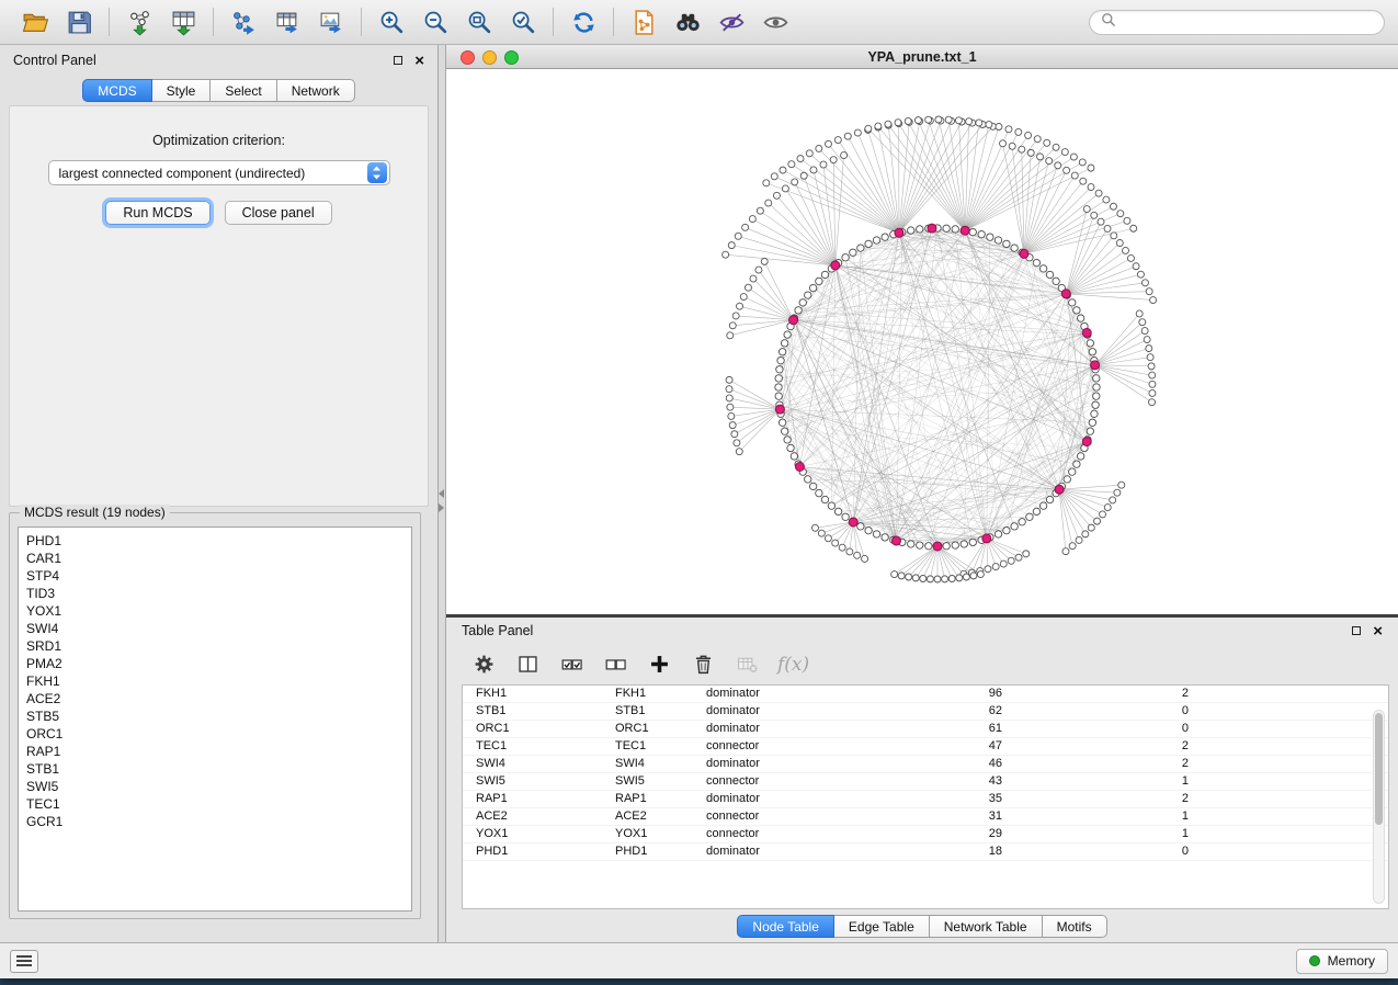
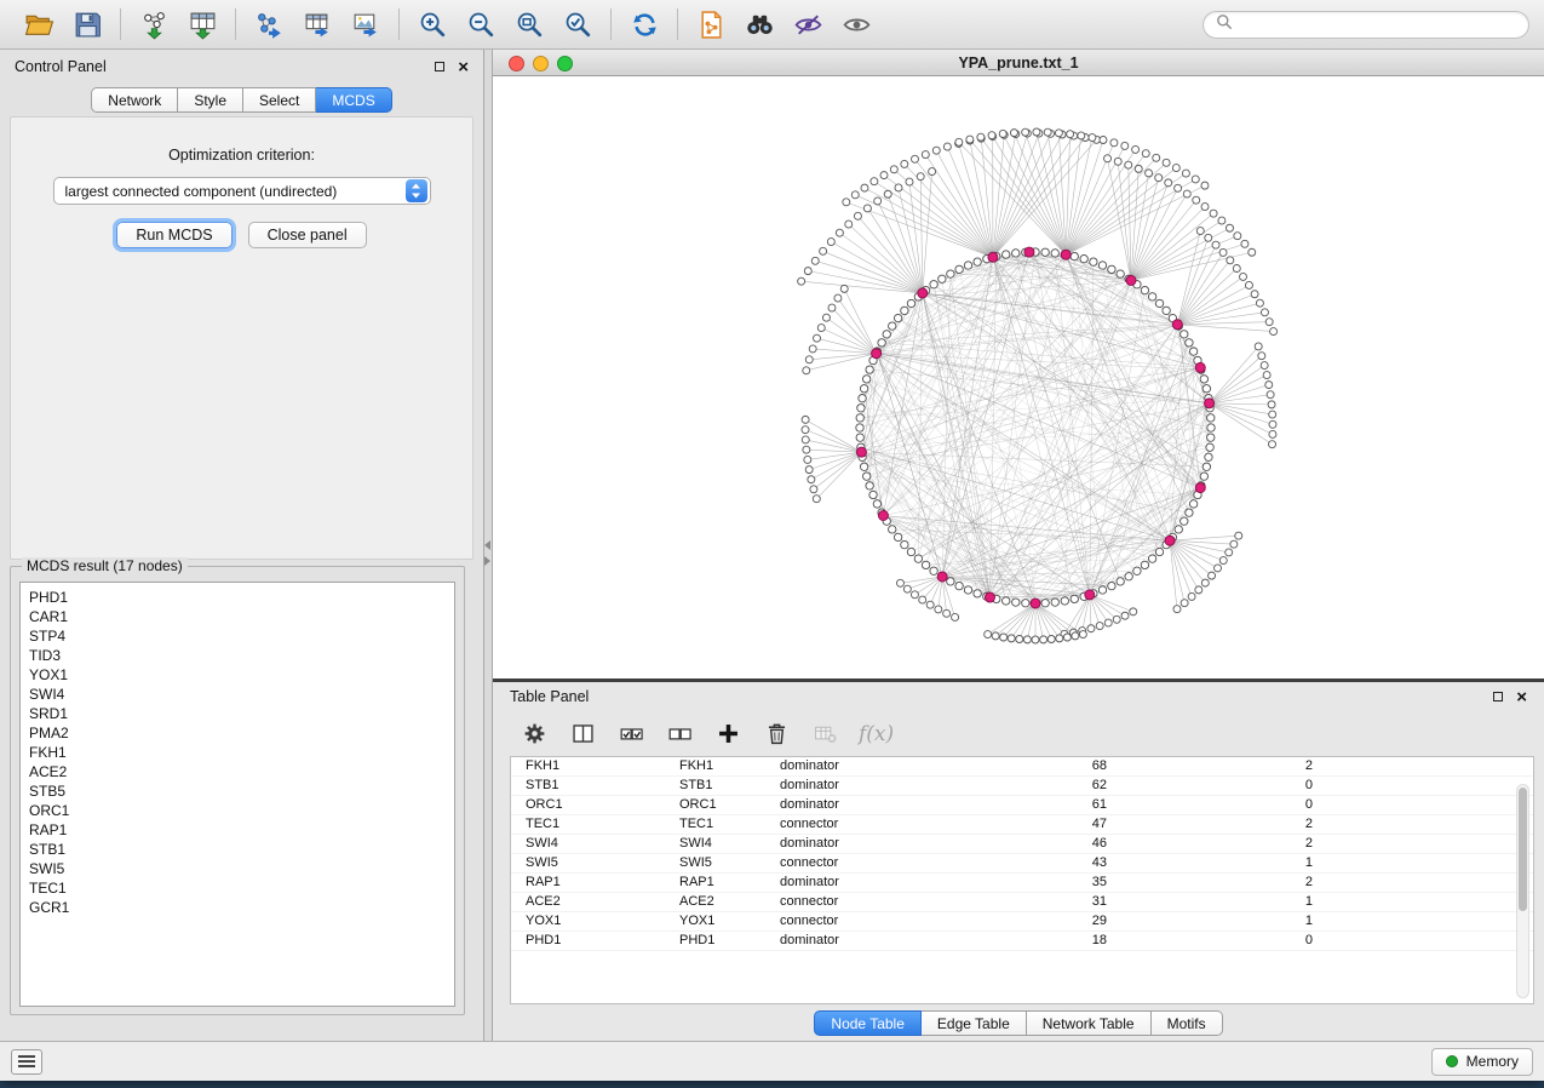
  Control Panel
  ×
- MCDS
+ Network
  Style
  Select
- Network
+ MCDS
  Optimization criterion:
  largest connected component (undirected)
  Run MCDS
  Close panel
- MCDS result (19 nodes)
+ MCDS result (17 nodes)
  PHD1
  CAR1
  STP4
  TID3
  YOX1
  SWI4
  SRD1
  PMA2
  FKH1
  ACE2
  STB5
  ORC1
  RAP1
  STB1
  SWI5
  TEC1
  GCR1
  YPA_prune.txt_1
  Table Panel
  ×
  f(x)
  FKH1
  FKH1
  dominator
- 96
+ 68
  2
  STB1
  STB1
  dominator
  62
  0
  ORC1
  ORC1
  dominator
  61
  0
  TEC1
  TEC1
  connector
  47
  2
  SWI4
  SWI4
  dominator
  46
  2
  SWI5
  SWI5
  connector
  43
  1
  RAP1
  RAP1
  dominator
  35
  2
  ACE2
  ACE2
  connector
  31
  1
  YOX1
  YOX1
  connector
  29
  1
  PHD1
  PHD1
  dominator
  18
  0
  Node Table
  Edge Table
  Network Table
  Motifs
  Memory
